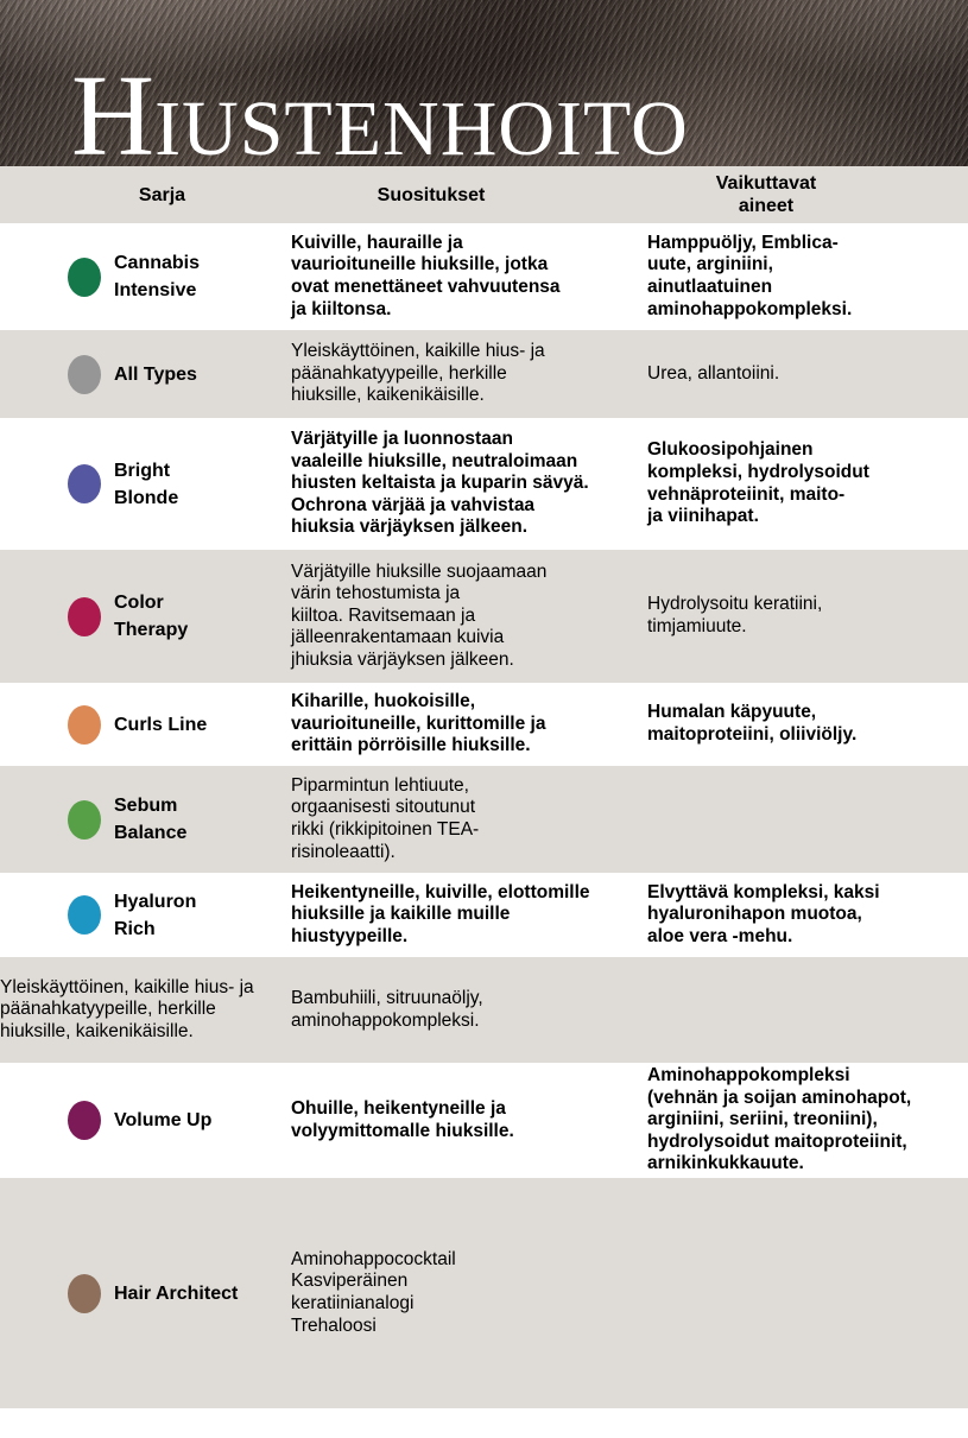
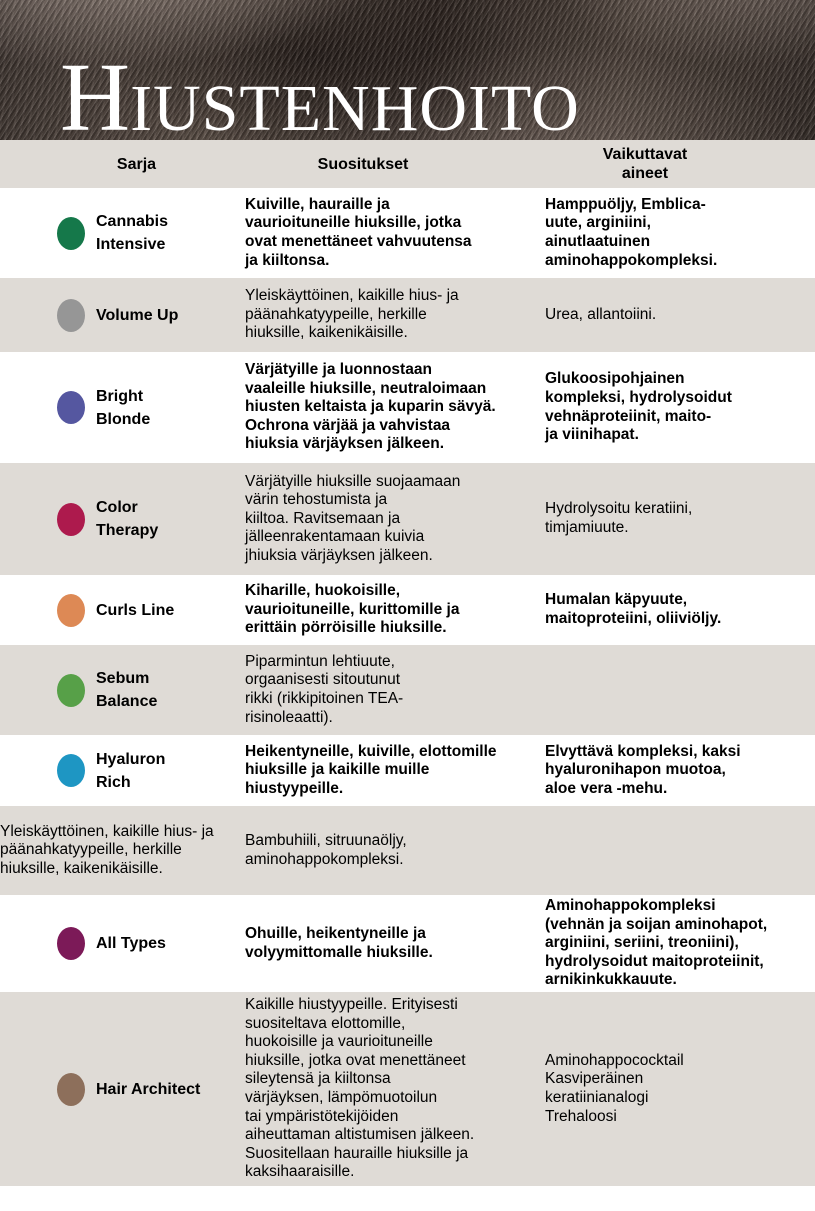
  H
  IUSTENHOITO
  Sarja
  Suositukset
  Vaikuttavat
  aineet
  Cannabis
  Intensive
  Kuiville, hauraille ja
  vaurioituneille hiuksille, jotka
  ovat menettäneet vahvuutensa
  ja kiiltonsa.
  Hamppuöljy, Emblica-
  uute, arginiini,
  ainutlaatuinen
  aminohappokompleksi.
- All Types
+ Volume Up
  Yleiskäyttöinen, kaikille hius- ja
  päänahkatyypeille, herkille
  hiuksille, kaikenikäisille.
  Urea, allantoiini.
  Bright
  Blonde
  Värjätyille ja luonnostaan
  vaaleille hiuksille, neutraloimaan
  hiusten keltaista ja kuparin sävyä.
  Ochrona värjää ja vahvistaa
  hiuksia värjäyksen jälkeen.
  Glukoosipohjainen
  kompleksi, hydrolysoidut
  vehnäproteiinit, maito-
  ja viinihapat.
  Color
  Therapy
  Värjätyille hiuksille suojaamaan
  värin tehostumista ja
  kiiltoa. Ravitsemaan ja
  jälleenrakentamaan kuivia
  jhiuksia värjäyksen jälkeen.
  Hydrolysoitu keratiini,
  timjamiuute.
  Curls Line
  Kiharille, huokoisille,
  vaurioituneille, kurittomille ja
  erittäin pörröisille hiuksille.
  Humalan käpyuute,
  maitoproteiini, oliiviöljy.
  Sebum
  Balance
  Piparmintun lehtiuute,
  orgaanisesti sitoutunut
  rikki (rikkipitoinen TEA-
  risinoleaatti).
  Hyaluron
  Rich
  Heikentyneille, kuiville, elottomille
  hiuksille ja kaikille muille
  hiustyypeille.
  Elvyttävä kompleksi, kaksi
  hyaluronihapon muotoa,
  aloe vera -mehu.
  Yleiskäyttöinen, kaikille hius- ja
  päänahkatyypeille, herkille
  hiuksille, kaikenikäisille.
  Bambuhiili, sitruunaöljy,
  aminohappokompleksi.
- Volume Up
+ All Types
  Ohuille, heikentyneille ja
  volyymittomalle hiuksille.
  Aminohappokompleksi
  (vehnän ja soijan aminohapot,
  arginiini, seriini, treoniini),
  hydrolysoidut maitoproteiinit,
  arnikinkukkauute.
  Hair Architect
+ Kaikille hiustyypeille. Erityisesti
+ suositeltava elottomille,
+ huokoisille ja vaurioituneille
+ hiuksille, jotka ovat menettäneet
+ sileytensä ja kiiltonsa
+ värjäyksen, lämpömuotoilun
+ tai ympäristötekijöiden
+ aiheuttaman altistumisen jälkeen.
+ Suositellaan hauraille hiuksille ja
+ kaksihaaraisille.
  Aminohappococktail
  Kasviperäinen
  keratiinianalogi
  Trehaloosi
